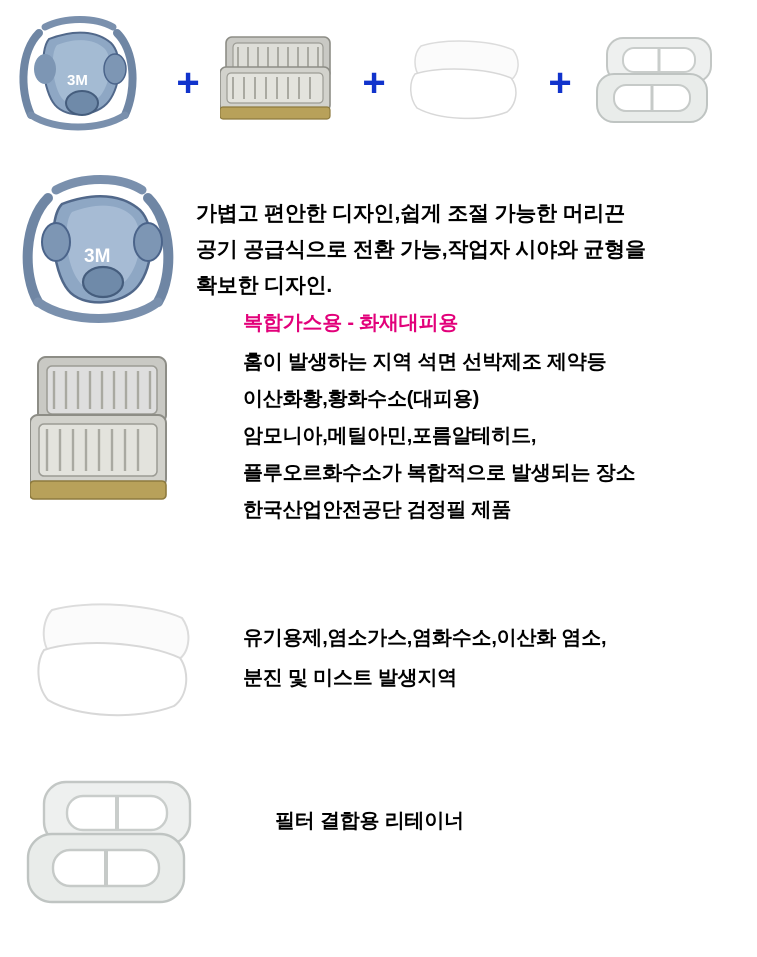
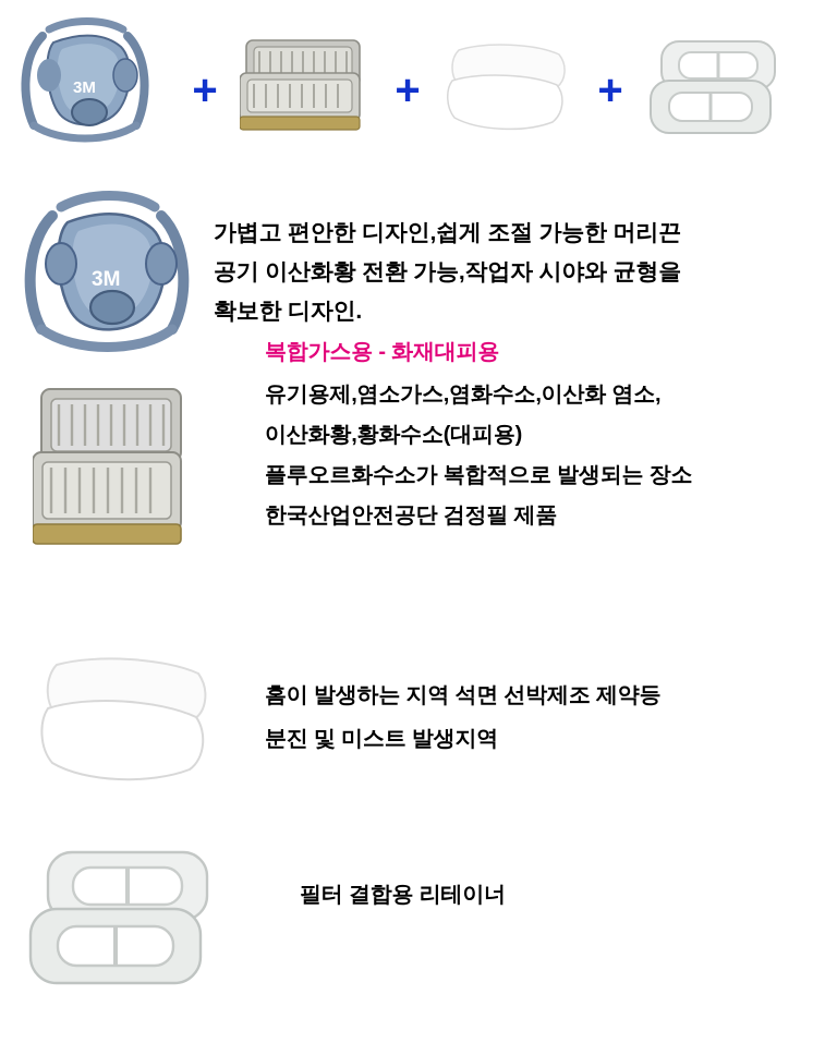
  3M
  +
  +
  +
  3M
  가볍고 편안한 디자인,쉽게 조절 가능한 머리끈
- 공기 공급식으로 전환 가능,작업자 시야와 균형을
+ 공기 이산화황 전환 가능,작업자 시야와 균형을
  확보한 디자인.
  복합가스용 - 화재대피용
- 홈이 발생하는 지역 석면 선박제조 제약등
+ 유기용제,염소가스,염화수소,이산화 염소,
  이산화황,황화수소(대피용)
- 암모니아,메틸아민,포름알테히드,
  플루오르화수소가 복합적으로 발생되는 장소
  한국산업안전공단 검정필 제품
- 유기용제,염소가스,염화수소,이산화 염소,
+ 홈이 발생하는 지역 석면 선박제조 제약등
  분진 및 미스트 발생지역
  필터 결합용 리테이너
